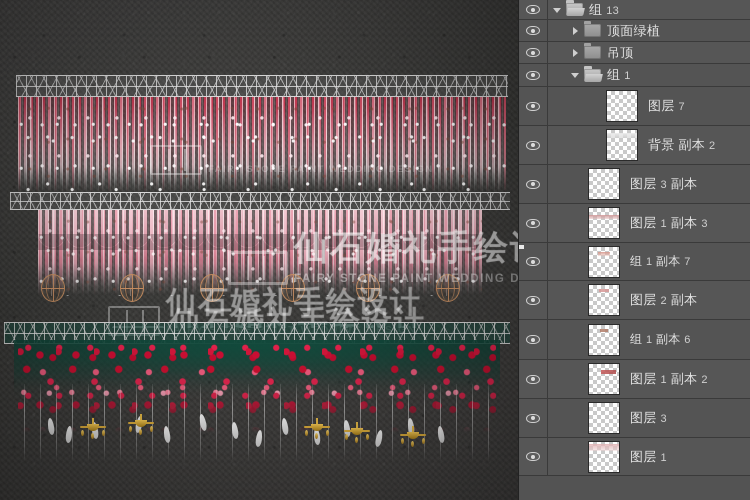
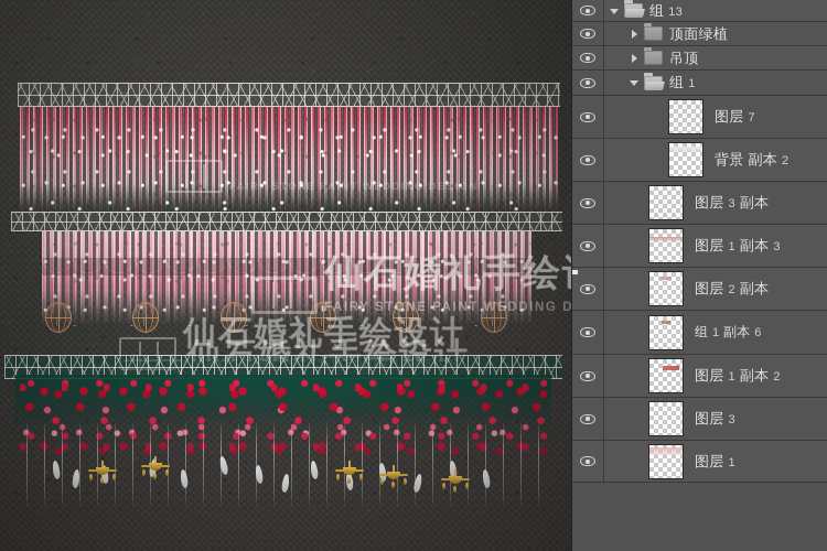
  组 13
  顶面绿植
  吊顶
  组 1
  图层 7
  背景 副本 2
  图层 3 副本
  图层 1 副本 3
- 组 1 副本 7
  图层 2 副本
  组 1 副本 6
  图层 1 副本 2
  图层 3
  图层 1
